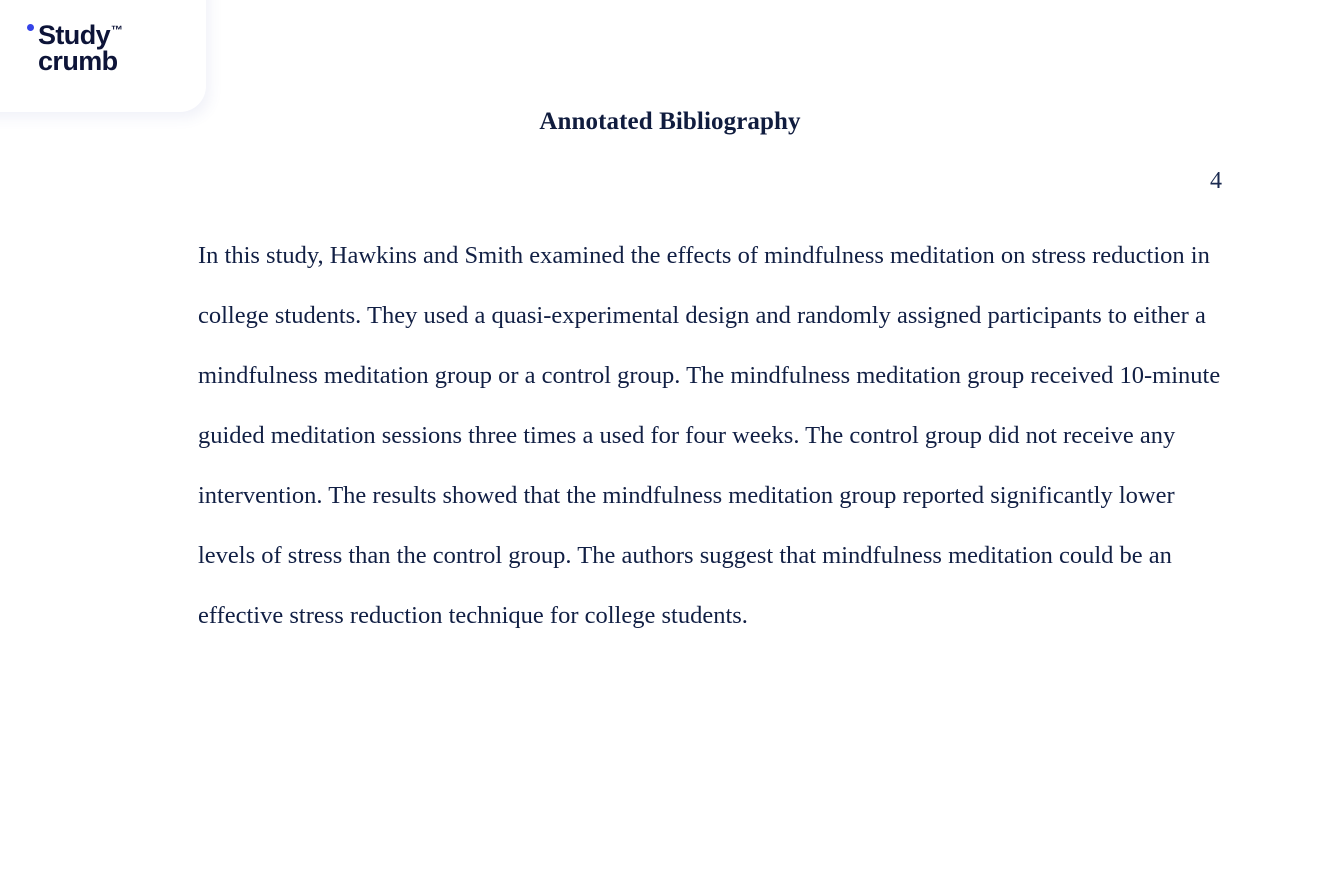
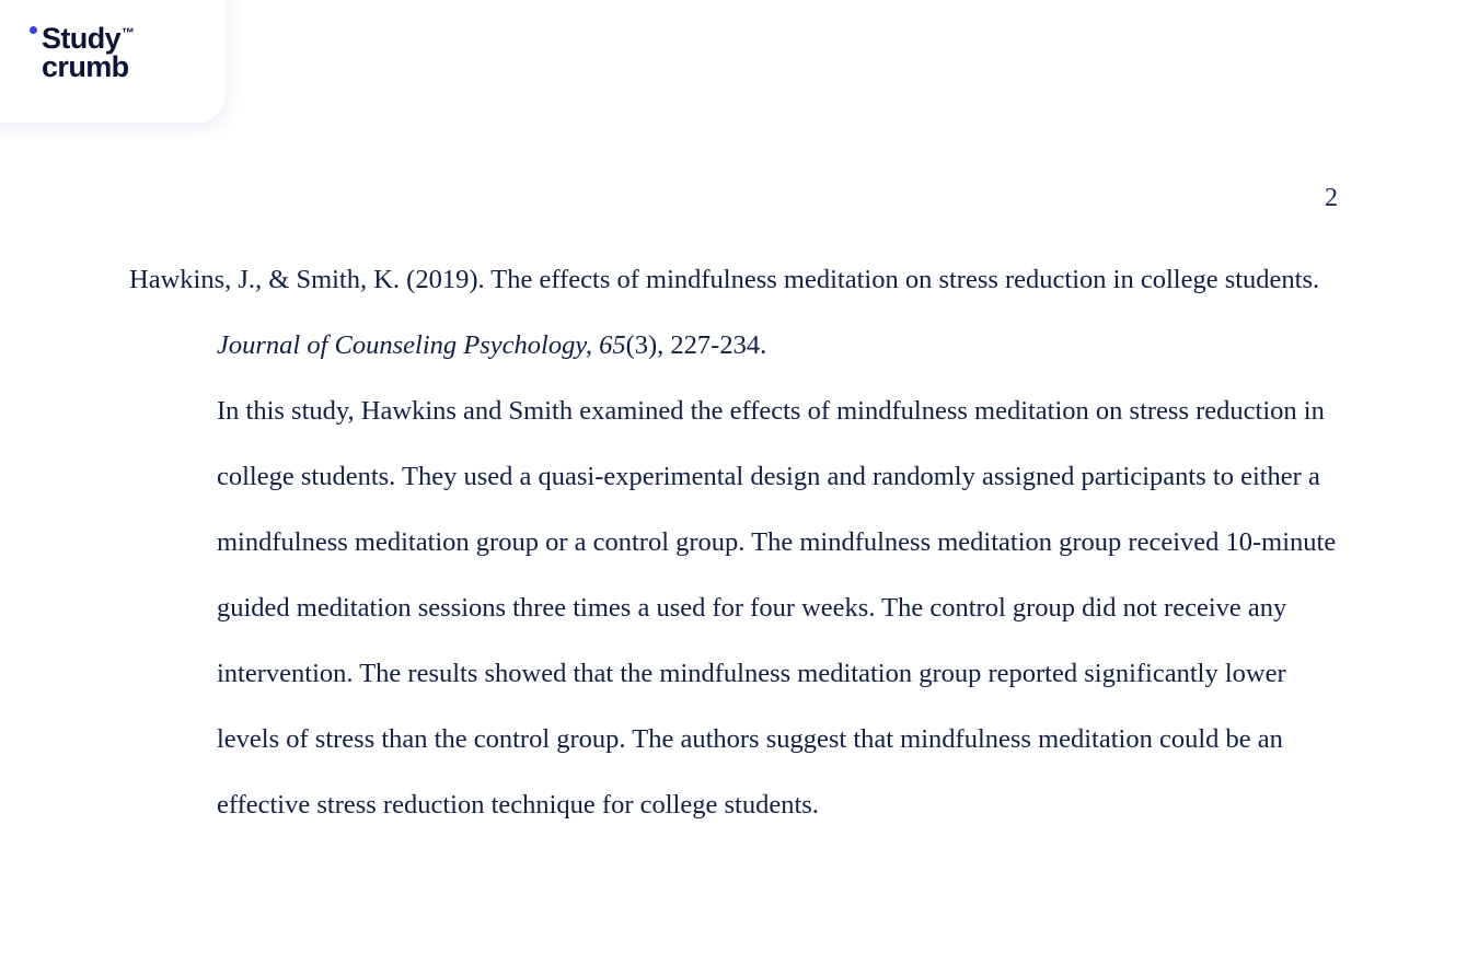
  Study™
  crumb
- Annotated Bibliography
- 4
+ 2
+ Hawkins, J., & Smith, K. (2019). The effects of mindfulness meditation on stress reduction in college students. Journal of Counseling Psychology, 65(3), 227-234.
  In this study, Hawkins and Smith examined the effects of mindfulness meditation on stress reduction in college students. They used a quasi-experimental design and randomly assigned participants to either a mindfulness meditation group or a control group. The mindfulness meditation group received 10-minute guided meditation sessions three times a used for four weeks. The control group did not receive any intervention. The results showed that the mindfulness meditation group reported significantly lower levels of stress than the control group. The authors suggest that mindfulness meditation could be an effective stress reduction technique for college students.
